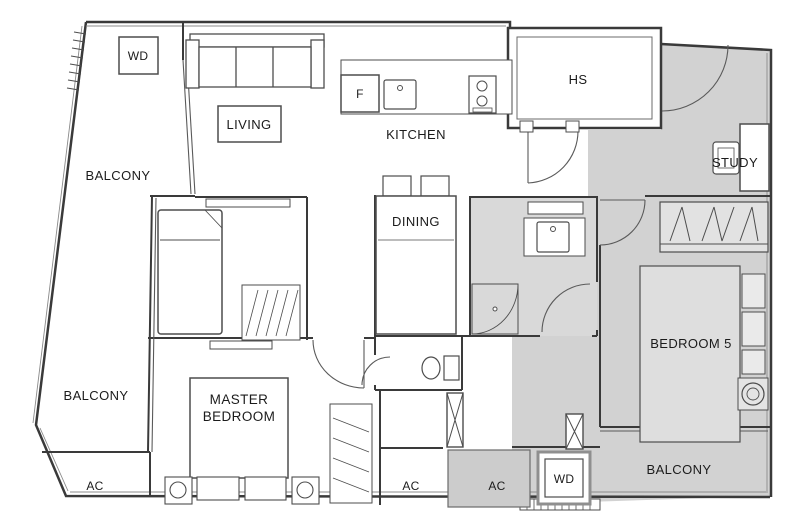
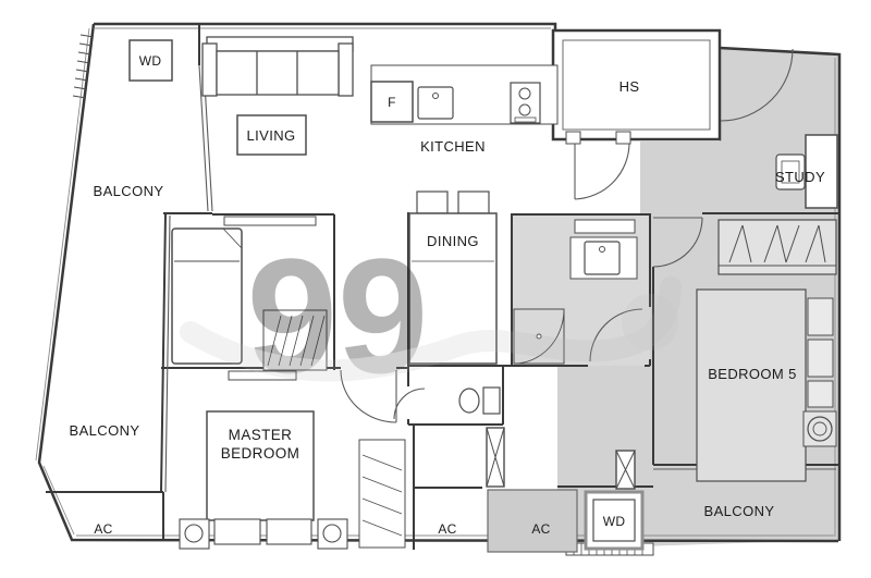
+ 99
  WD
  BALCONY
  LIVING
  F
  KITCHEN
  HS
  STUDY
  DINING
  BEDROOM 5
  MASTER
  BEDROOM
  BALCONY
  AC
  AC
  AC
  WD
  BALCONY
